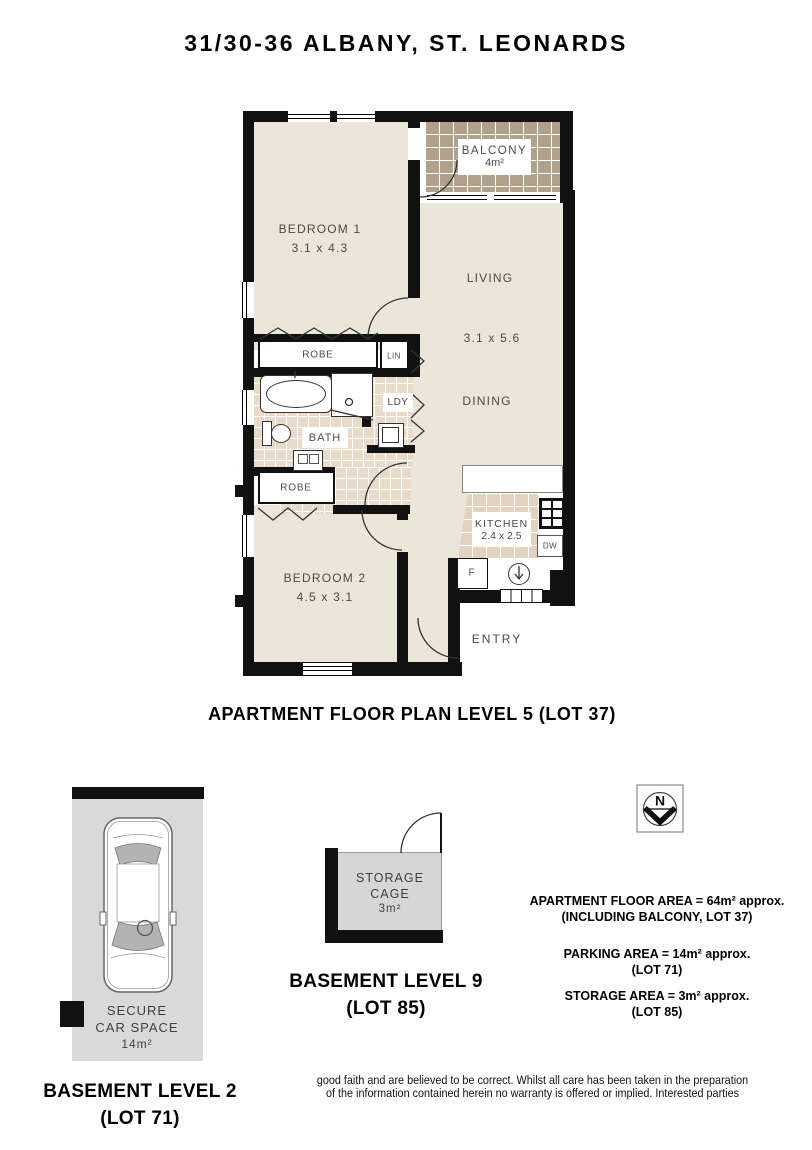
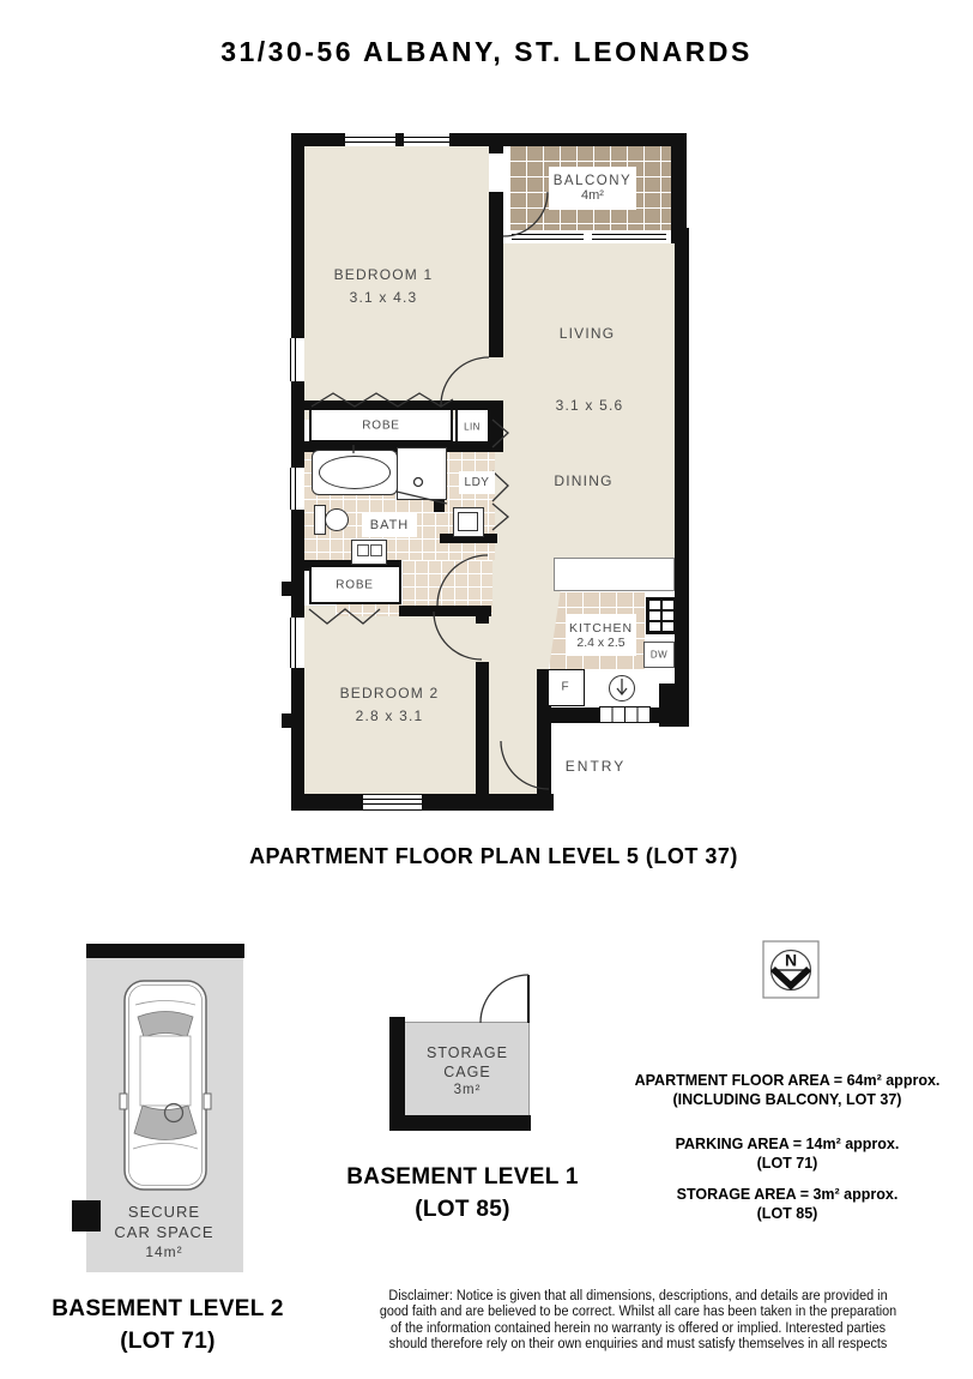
- 31/30-36 ALBANY, ST. LEONARDS
+ 31/30-56 ALBANY, ST. LEONARDS
  BALCONY
  4m²
  KITCHEN
  2.4 x 2.5
  BEDROOM 1
  3.1 x 4.3
  LIVING
  3.1 x 5.6
  DINING
  ROBE
  LIN
  BATH
  LDY
  ROBE
  BEDROOM 2
- 4.5 x 3.1
+ 2.8 x 3.1
  DW
  F
  ENTRY
  APARTMENT FLOOR PLAN LEVEL 5 (LOT 37)
  SECURE
  CAR SPACE
  14m²
  BASEMENT LEVEL 2
  (LOT 71)
  STORAGE
  CAGE
  3m²
- BASEMENT LEVEL 9
+ BASEMENT LEVEL 1
  (LOT 85)
  N
  APARTMENT FLOOR AREA = 64m² approx.
  (INCLUDING BALCONY, LOT 37)
  PARKING AREA = 14m² approx.
  (LOT 71)
  STORAGE AREA = 3m² approx.
  (LOT 85)
+ Disclaimer: Notice is given that all dimensions, descriptions, and details are provided in
  good faith and are believed to be correct. Whilst all care has been taken in the preparation
  of the information contained herein no warranty is offered or implied. Interested parties
+ should therefore rely on their own enquiries and must satisfy themselves in all respects
